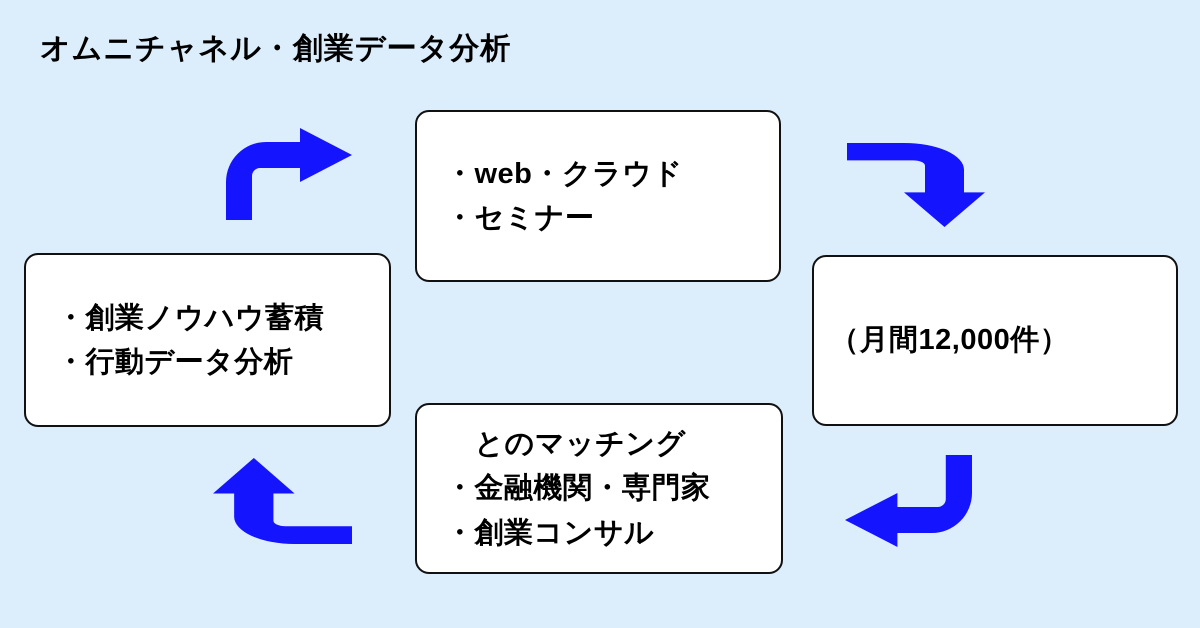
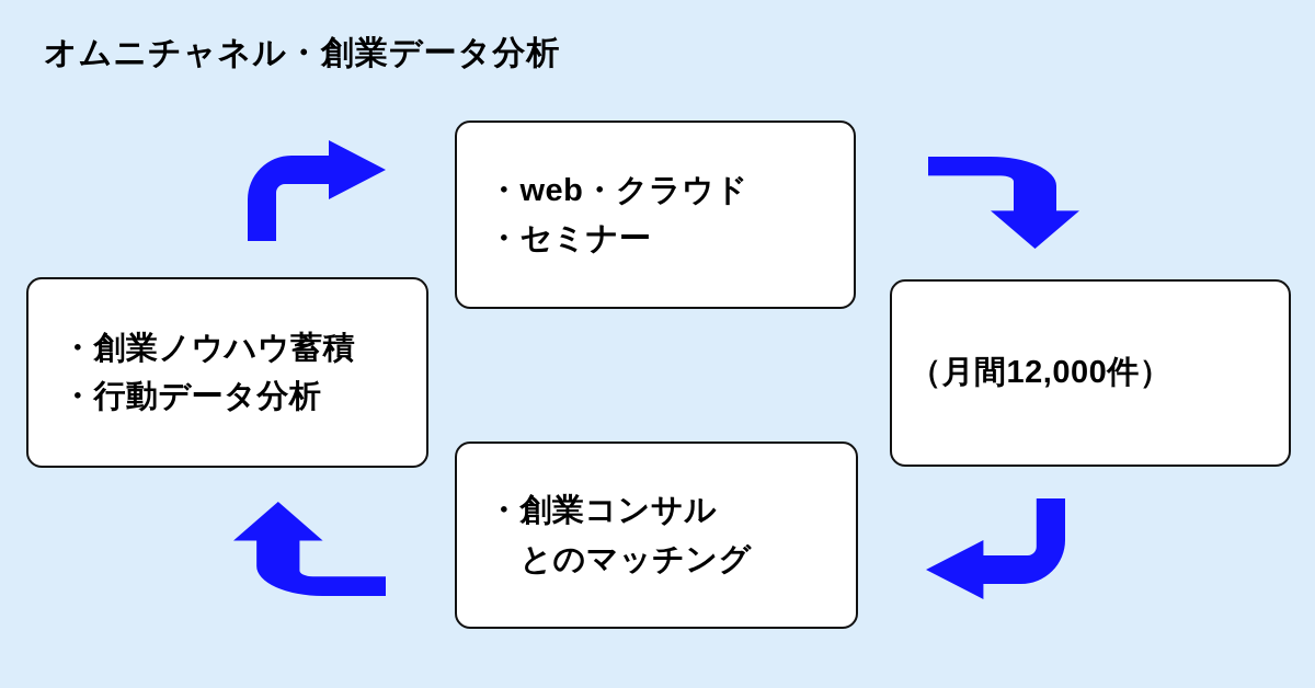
  オムニチャネル・創業データ分析
  ・web・クラウド
  ・セミナー
  （月間12,000件）
- とのマッチング
+ ・創業コンサル
- ・金融機関・専門家
- ・創業コンサル
+ とのマッチング
  ・創業ノウハウ蓄積
  ・行動データ分析
